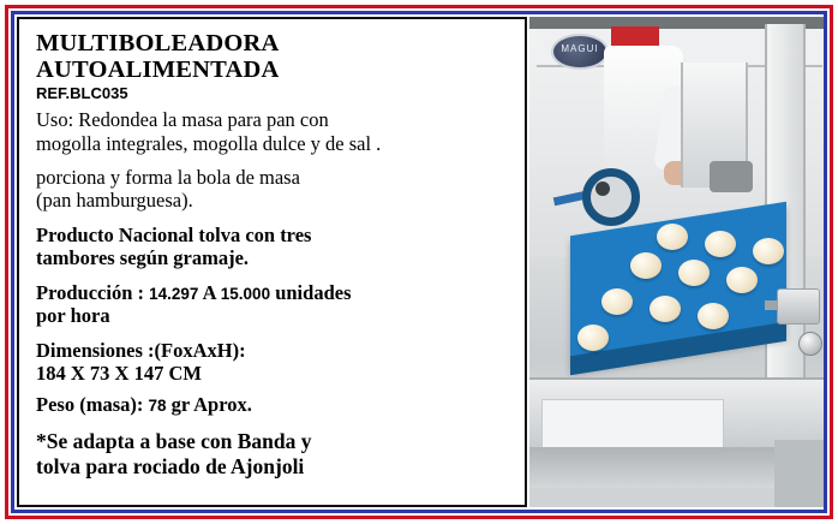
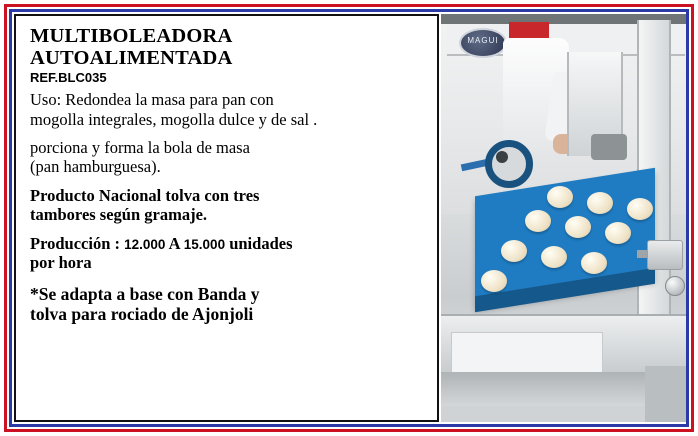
  MULTIBOLEADORA AUTOALIMENTADA
  REF.BLC035
  Uso: Redondea la masa para pan con
  mogolla integrales, mogolla dulce y de sal .
  porciona y forma la bola de masa
  (pan hamburguesa).
  Producto Nacional tolva con tres
  tambores según gramaje.
- Producción : 14.297 A 15.000 unidades
+ Producción : 12.000 A 15.000 unidades
  por hora
- Dimensiones :(FoxAxH):
- 184 X 73 X 147 CM
- Peso (masa): 78 gr Aprox.
  *Se adapta a base con Banda y
  tolva para rociado de Ajonjoli
  MAGUI
